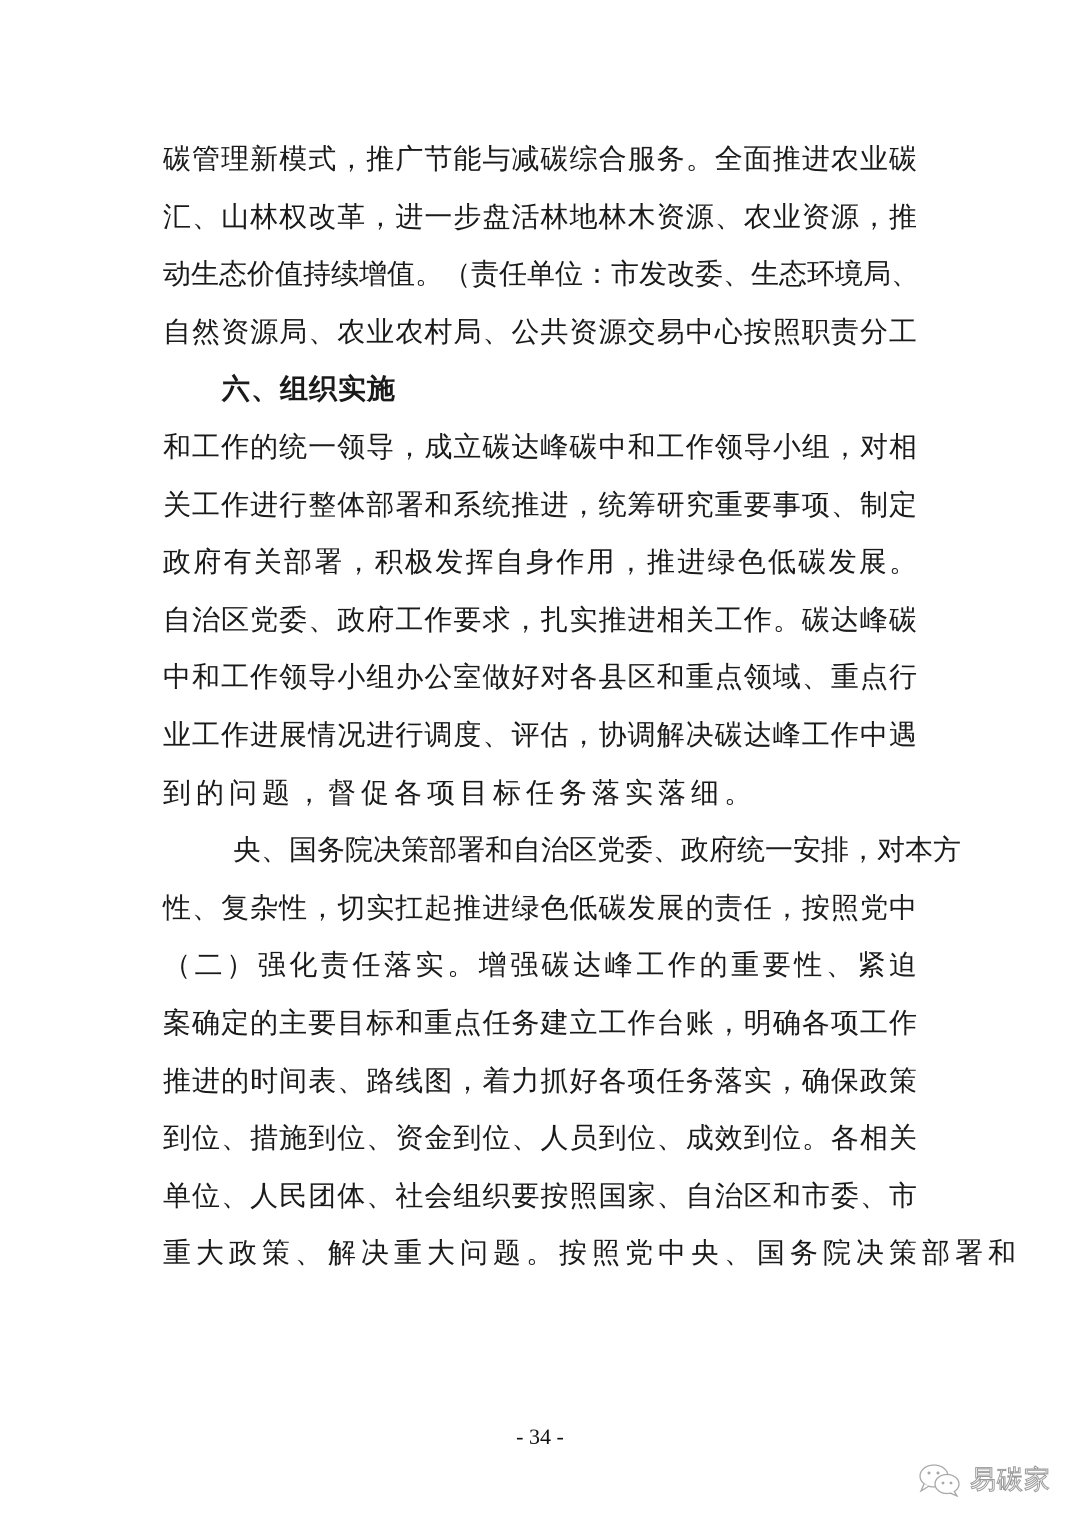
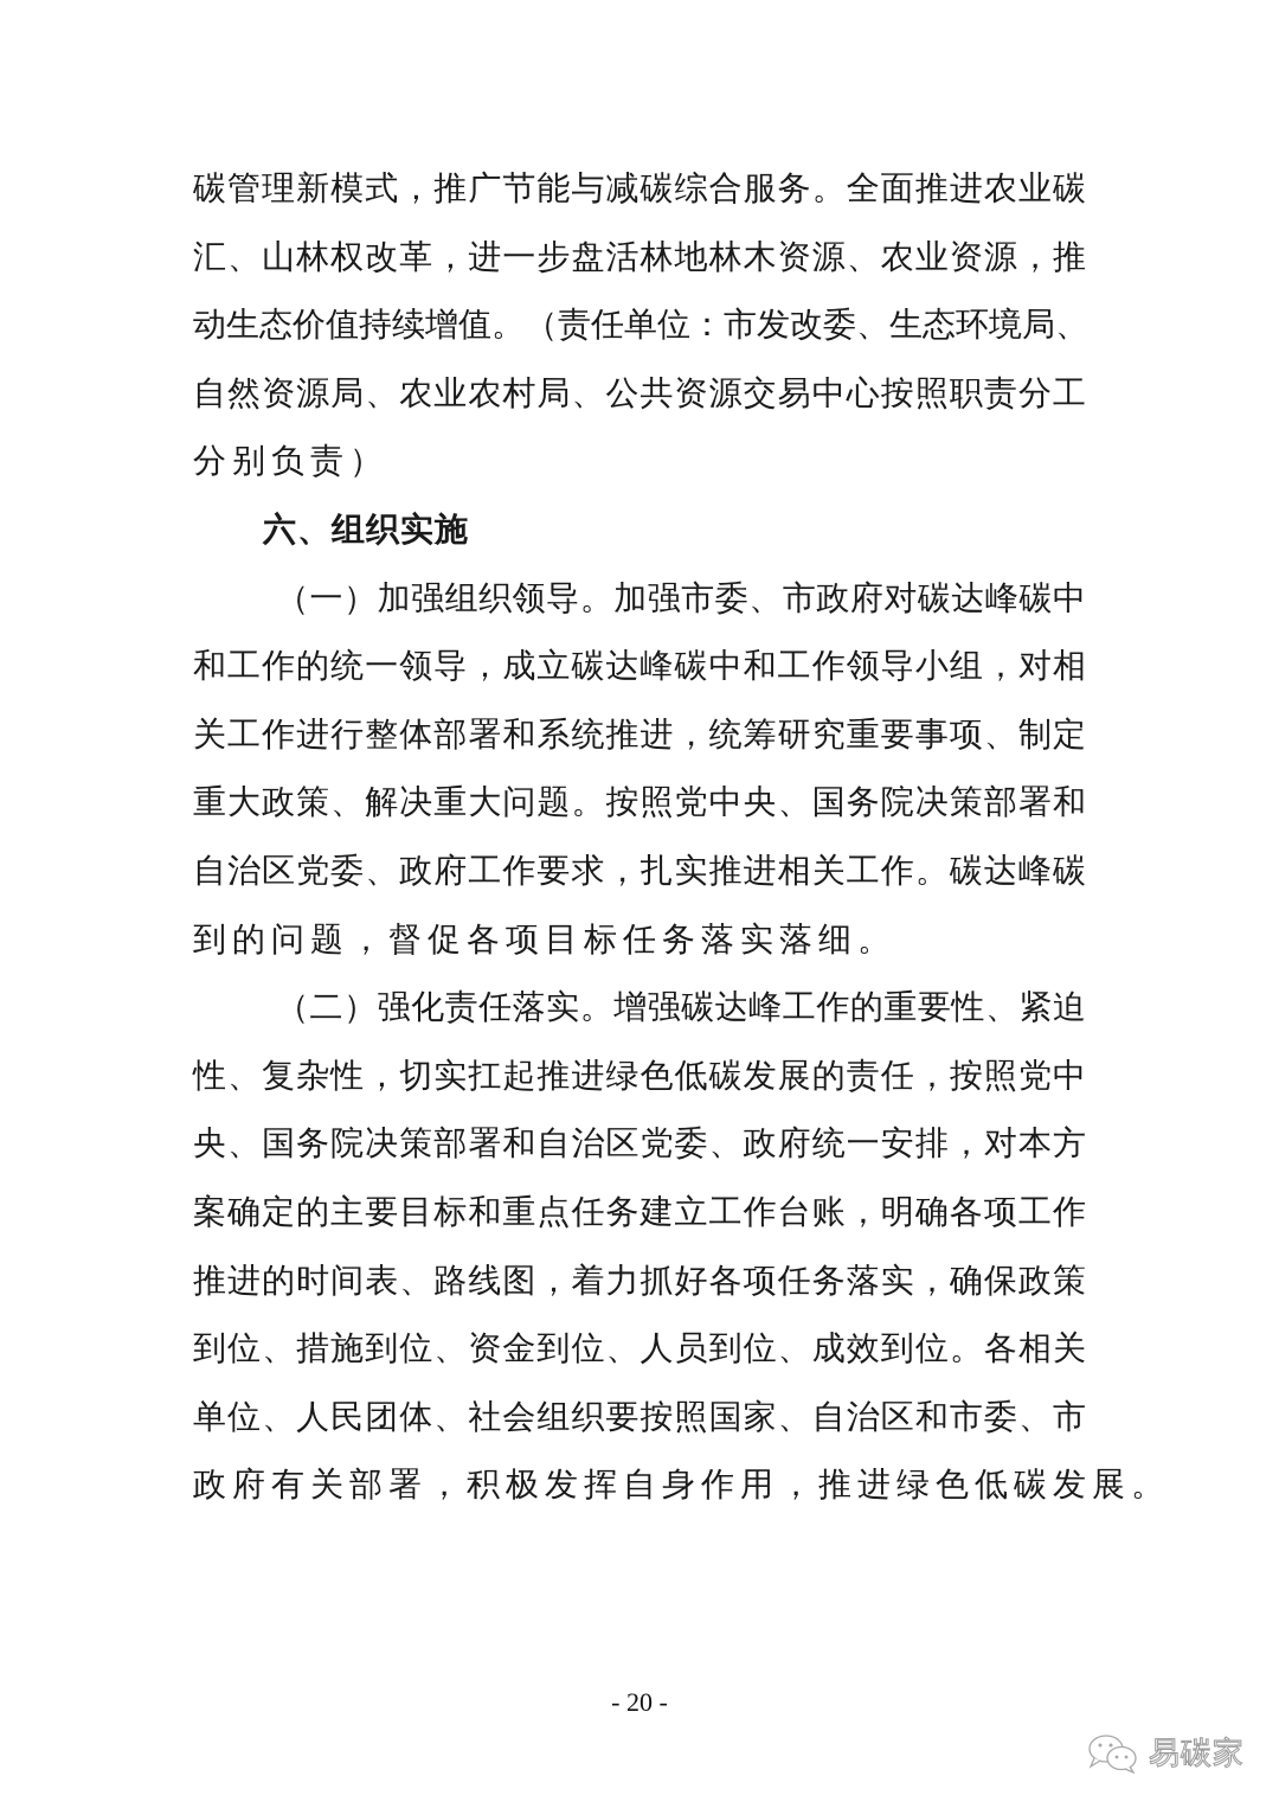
  碳管理新模式，推广节能与减碳综合服务。全面推进农业碳
  汇、山林权改革，进一步盘活林地林木资源、农业资源，推
  动生态价值持续增值。（责任单位：市发改委、生态环境局、
  自然资源局、农业农村局、公共资源交易中心按照职责分工
+ 分别负责）
  六、组织实施
+ （一）加强组织领导。加强市委、市政府对碳达峰碳中
  和工作的统一领导，成立碳达峰碳中和工作领导小组，对相
  关工作进行整体部署和系统推进，统筹研究重要事项、制定
- 政府有关部署，积极发挥自身作用，推进绿色低碳发展。
+ 重大政策、解决重大问题。按照党中央、国务院决策部署和
  自治区党委、政府工作要求，扎实推进相关工作。碳达峰碳
- 中和工作领导小组办公室做好对各县区和重点领域、重点行
- 业工作进展情况进行调度、评估，协调解决碳达峰工作中遇
  到的问题，督促各项目标任务落实落细。
- 央、国务院决策部署和自治区党委、政府统一安排，对本方
+ （二）强化责任落实。增强碳达峰工作的重要性、紧迫
  性、复杂性，切实扛起推进绿色低碳发展的责任，按照党中
- （二）强化责任落实。增强碳达峰工作的重要性、紧迫
+ 央、国务院决策部署和自治区党委、政府统一安排，对本方
  案确定的主要目标和重点任务建立工作台账，明确各项工作
  推进的时间表、路线图，着力抓好各项任务落实，确保政策
  到位、措施到位、资金到位、人员到位、成效到位。各相关
  单位、人民团体、社会组织要按照国家、自治区和市委、市
- 重大政策、解决重大问题。按照党中央、国务院决策部署和
+ 政府有关部署，积极发挥自身作用，推进绿色低碳发展。
- - 34 -
+ - 20 -
  易碳家
